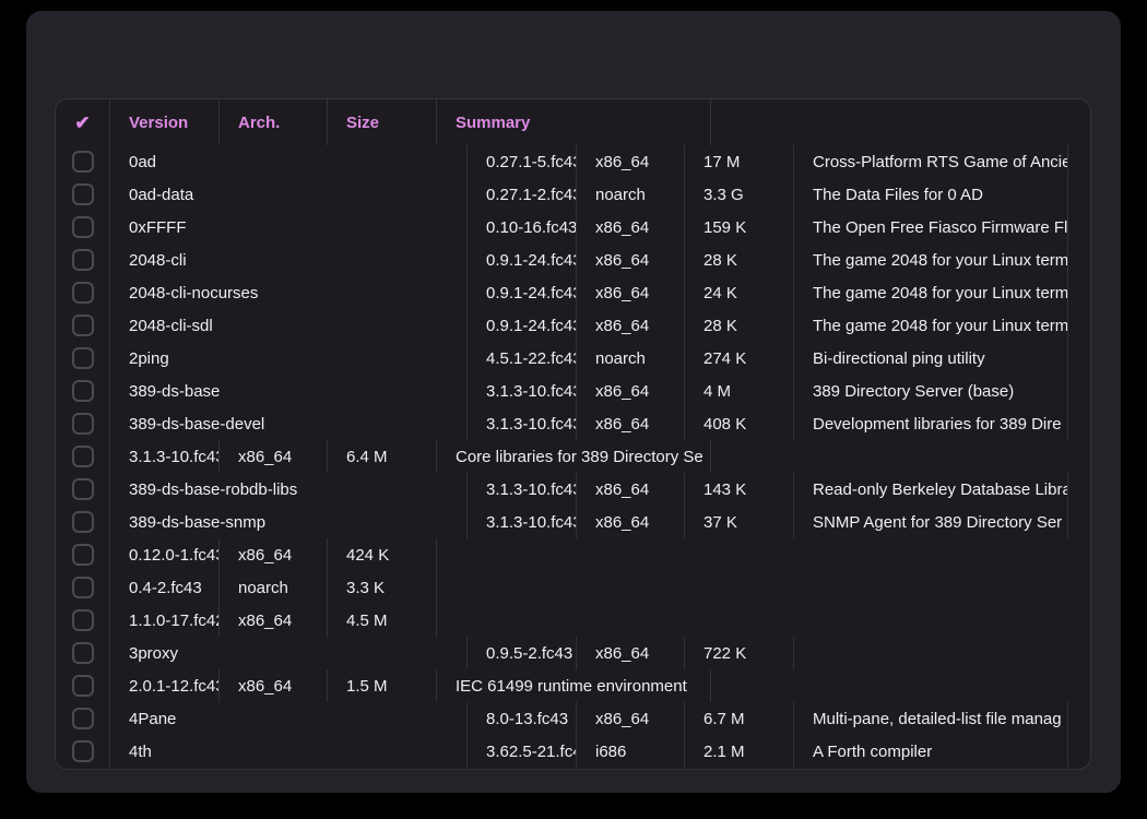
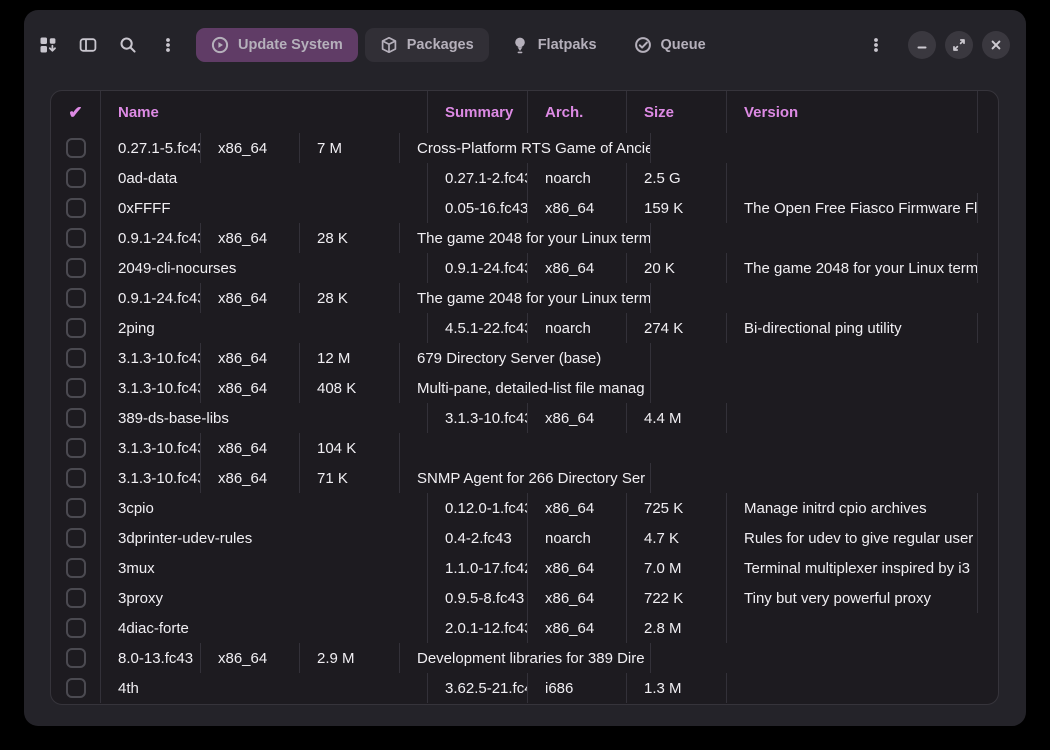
+ Update System
+ Packages
+ Flatpaks
+ Queue
  ✔
+ Name
- Version
+ Summary
  Arch.
  Size
- Summary
+ Version
- 0ad
  0.27.1-5.fc4
  x86_64
- 17 M
+ 7 M
  Cross-Platform RTS Game of Ancie
  0ad-data
  0.27.1-2.fc4
  noarch
- 3.3 G
+ 2.5 G
- The Data Files for 0 AD
  0xFFFF
- 0.10-16.fc43
+ 0.05-16.fc43
  x86_64
  159 K
  The Open Free Fiasco Firmware Fl
- 2048-cli
  0.9.1-24.fc4
  x86_64
  28 K
  The game 2048 for your Linux term
- 2048-cli-nocurses
+ 2049-cli-nocurses
  0.9.1-24.fc4
  x86_64
- 24 K
+ 20 K
  The game 2048 for your Linux term
- 2048-cli-sdl
  0.9.1-24.fc4
  x86_64
  28 K
  The game 2048 for your Linux term
  2ping
  4.5.1-22.fc4
  noarch
  274 K
  Bi-directional ping utility
- 389-ds-base
  3.1.3-10.fc4
  x86_64
- 4 M
+ 12 M
- 389 Directory Server (base)
+ 679 Directory Server (base)
- 389-ds-base-devel
  3.1.3-10.fc4
  x86_64
  408 K
- Development libraries for 389 Dire
+ Multi-pane, detailed-list file manag
+ 389-ds-base-libs
  3.1.3-10.fc4
  x86_64
- 6.4 M
+ 4.4 M
- Core libraries for 389 Directory Se
- 389-ds-base-robdb-libs
  3.1.3-10.fc4
  x86_64
- 143 K
+ 104 K
- Read-only Berkeley Database Libra
- 389-ds-base-snmp
  3.1.3-10.fc4
  x86_64
- 37 K
+ 71 K
- SNMP Agent for 389 Directory Ser
+ SNMP Agent for 266 Directory Ser
+ 3cpio
  0.12.0-1.fc4
  x86_64
- 424 K
+ 725 K
+ Manage initrd cpio archives
+ 3dprinter-udev-rules
  0.4-2.fc43
  noarch
- 3.3 K
+ 4.7 K
+ Rules for udev to give regular user
+ 3mux
  1.1.0-17.fc4
  x86_64
- 4.5 M
+ 7.0 M
+ Terminal multiplexer inspired by i3
  3proxy
- 0.9.5-2.fc43
+ 0.9.5-8.fc43
  x86_64
  722 K
+ Tiny but very powerful proxy
+ 4diac-forte
  2.0.1-12.fc4
  x86_64
- 1.5 M
+ 2.8 M
- IEC 61499 runtime environment
- 4Pane
  8.0-13.fc43
  x86_64
- 6.7 M
+ 2.9 M
- Multi-pane, detailed-list file manag
+ Development libraries for 389 Dire
  4th
  3.62.5-21.fc
  i686
- 2.1 M
+ 1.3 M
- A Forth compiler
